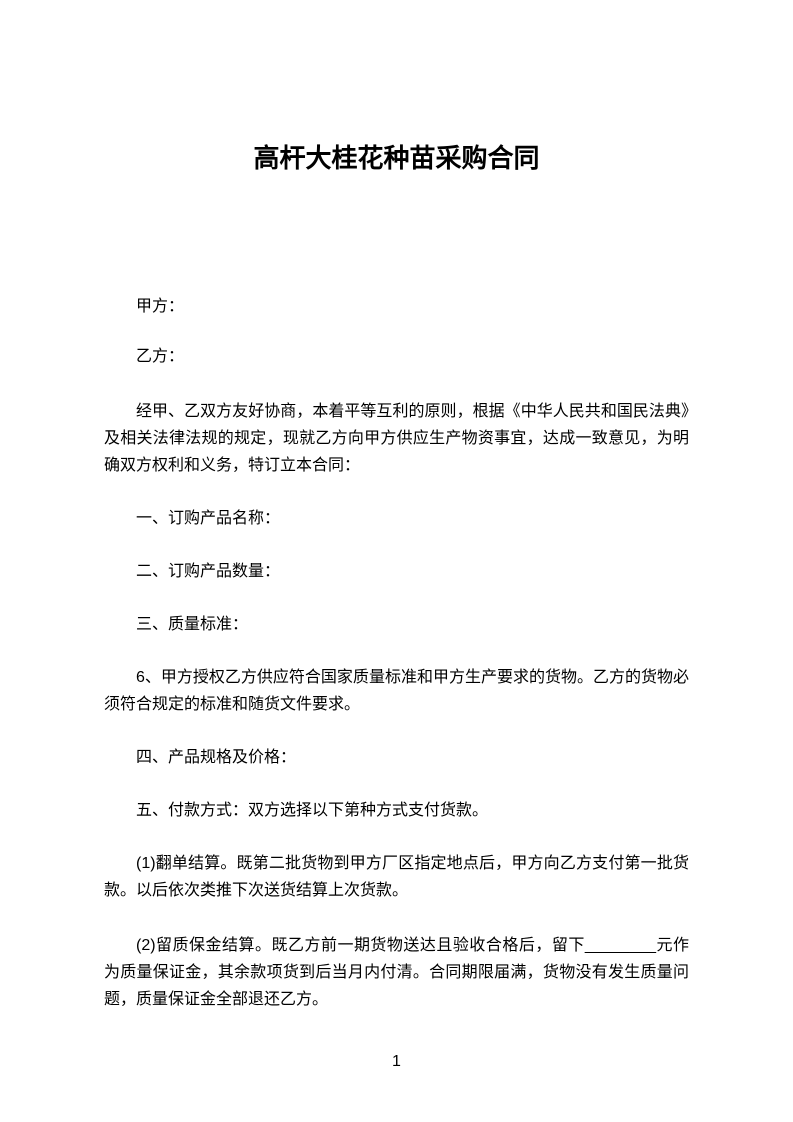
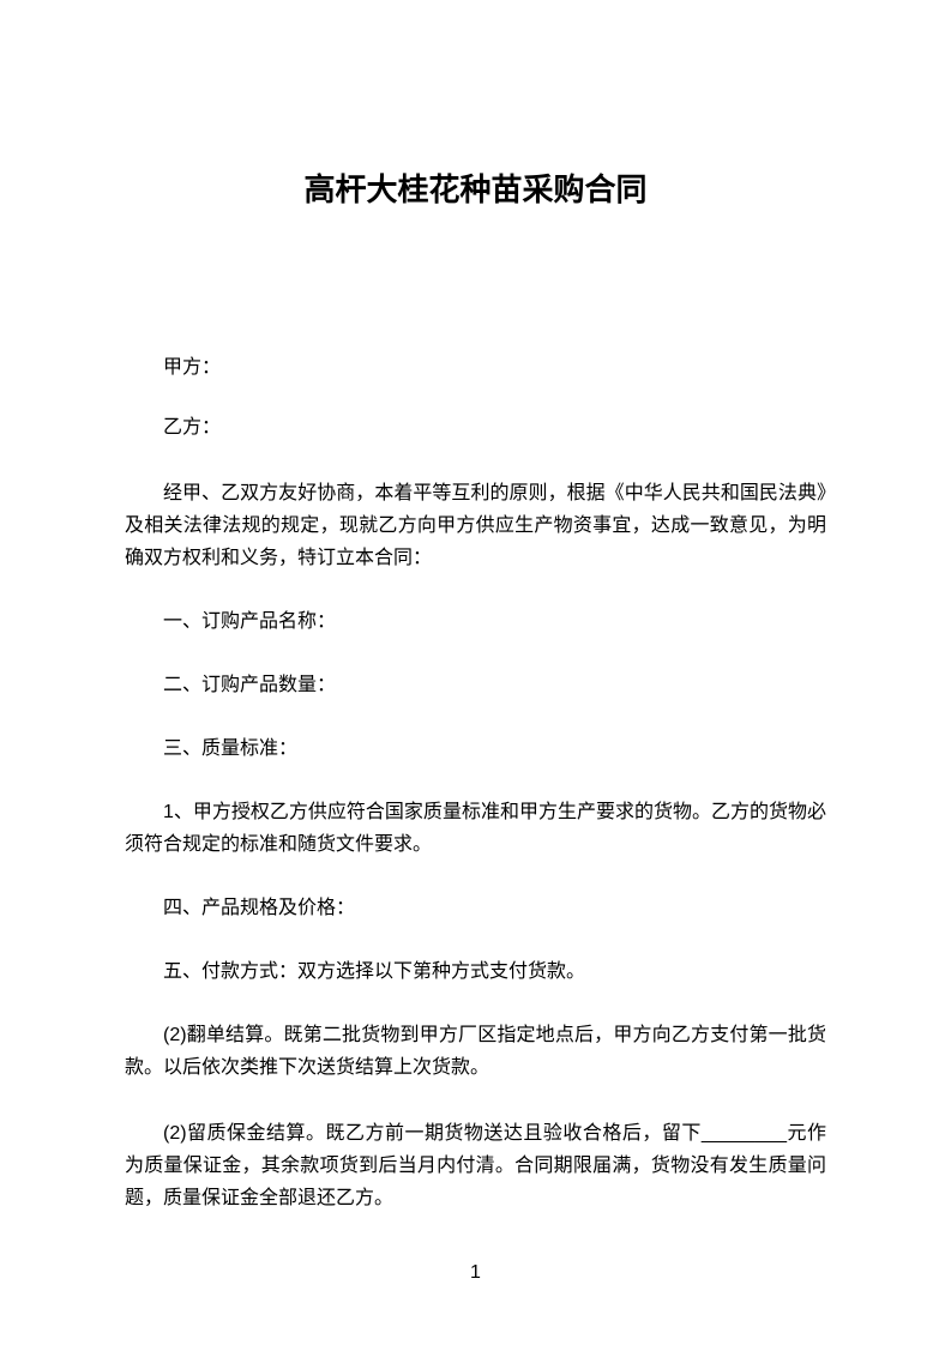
  高杆大桂花种苗采购合同
  甲方：
  乙方：
  经甲、乙双方友好协商，本着平等互利的原则，根据《中华人民共和国民法典》及相关法律法规的规定，现就乙方向甲方供应生产物资事宜，达成一致意见，为明确双方权利和义务，特订立本合同：
  一、订购产品名称：
  二、订购产品数量：
  三、质量标准：
- 6、甲方授权乙方供应符合国家质量标准和甲方生产要求的货物。乙方的货物必须符合规定的标准和随货文件要求。
+ 1、甲方授权乙方供应符合国家质量标准和甲方生产要求的货物。乙方的货物必须符合规定的标准和随货文件要求。
  四、产品规格及价格：
  五、付款方式：双方选择以下第种方式支付货款。
- (1)翻单结算。既第二批货物到甲方厂区指定地点后，甲方向乙方支付第一批货款。以后依次类推下次送货结算上次货款。
+ (2)翻单结算。既第二批货物到甲方厂区指定地点后，甲方向乙方支付第一批货款。以后依次类推下次送货结算上次货款。
  (2)留质保金结算。既乙方前一期货物送达且验收合格后，留下________元作为质量保证金，其余款项货到后当月内付清。合同期限届满，货物没有发生质量问题，质量保证金全部退还乙方。
  1
